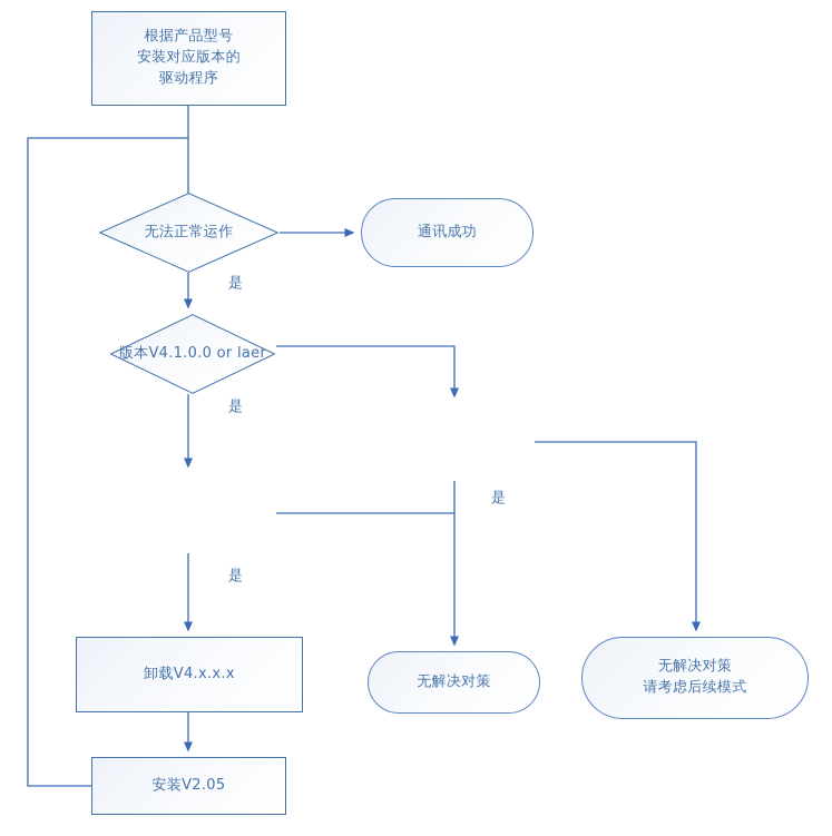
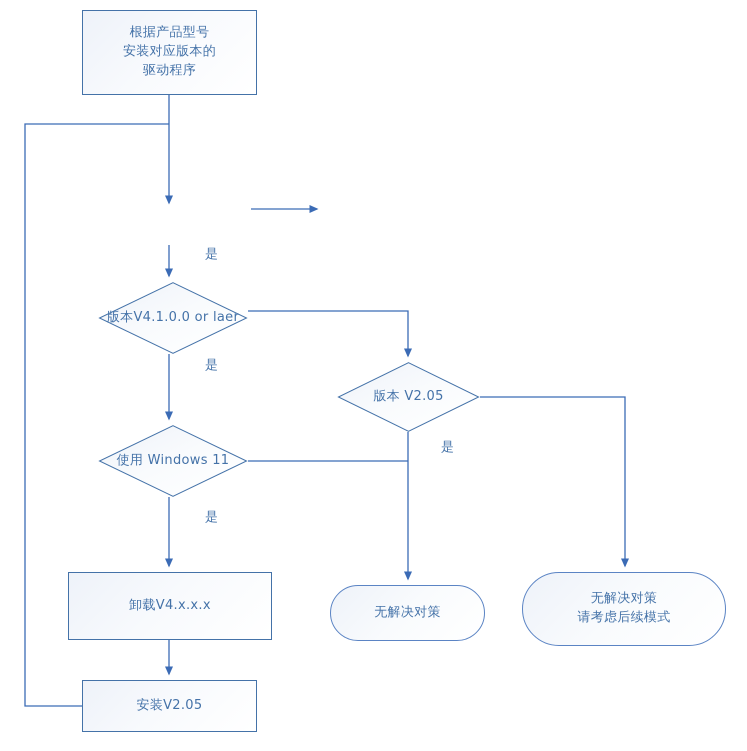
  根据产品型号
  安装对应版本的
  驱动程序
- 无法正常运作
- 通讯成功
  版本V4.1.0.0 or laer
+ 版本 V2.05
+ 使用 Windows 11
  卸载V4.x.x.x
  无解决对策
  无解决对策
  请考虑后续模式
  安装V2.05
  是
  是
  是
  是
